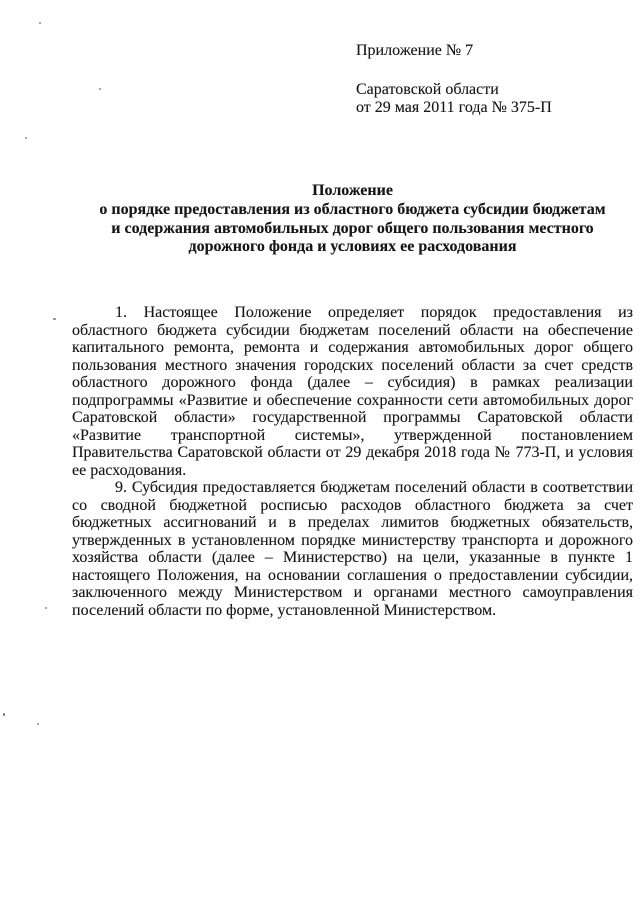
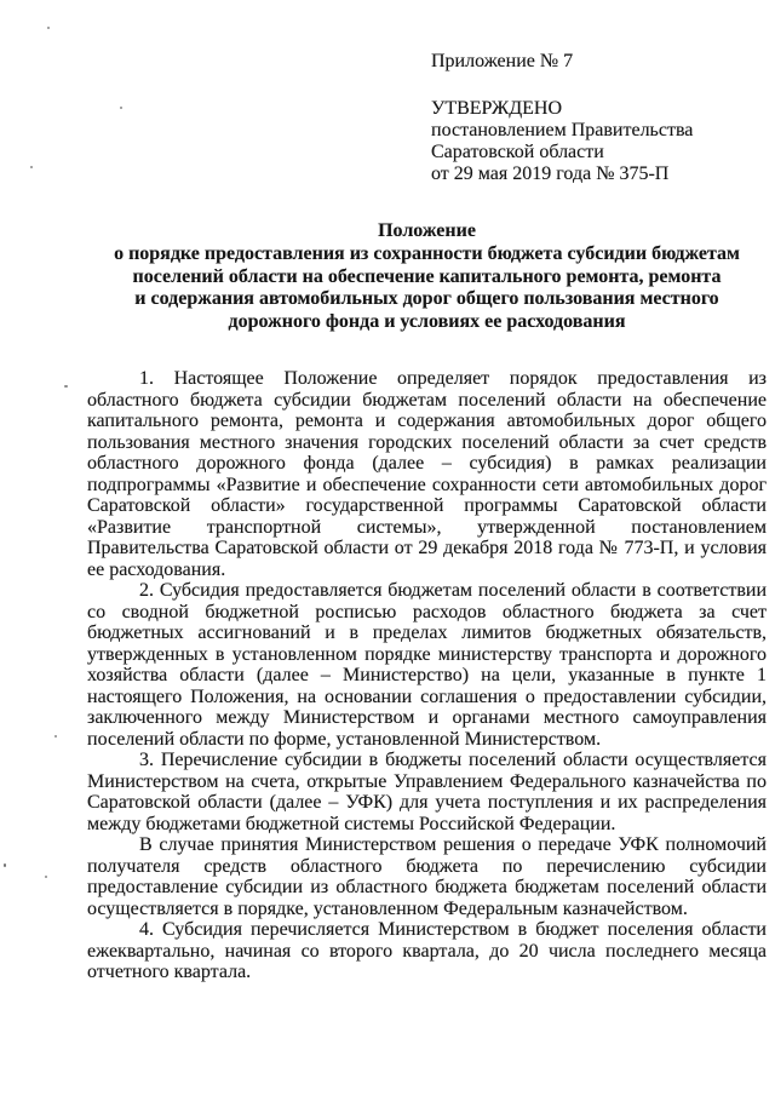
  Приложение № 7
+ УТВЕРЖДЕНО
+ постановлением Правительства
  Саратовской области
- от 29 мая 2011 года № 375-П
+ от 29 мая 2019 года № 375-П
  Положение
- о порядке предоставления из областного бюджета субсидии бюджетам
+ о порядке предоставления из сохранности бюджета субсидии бюджетам
+ поселений области на обеспечение капитального ремонта, ремонта
  и содержания автомобильных дорог общего пользования местного
  дорожного фонда и условиях ее расходования
  1. Настоящее Положение определяет порядок предоставления из областного бюджета субсидии бюджетам поселений области на обеспечение капитального ремонта, ремонта и содержания автомобильных дорог общего пользования местного значения городских поселений области за счет средств областного дорожного фонда (далее – субсидия) в рамках реализации подпрограммы «Развитие и обеспечение сохранности сети автомобильных дорог Саратовской области» государственной программы Саратовской области «Развитие транспортной системы», утвержденной постановлением Правительства Саратовской области от 29 декабря 2018 года № 773-П, и условия ее расходования.
- 9. Субсидия предоставляется бюджетам поселений области в соответствии со сводной бюджетной росписью расходов областного бюджета за счет бюджетных ассигнований и в пределах лимитов бюджетных обязательств, утвержденных в установленном порядке министерству транспорта и дорожного хозяйства области (далее – Министерство) на цели, указанные в пункте 1 настоящего Положения, на основании соглашения о предоставлении субсидии, заключенного между Министерством и органами местного самоуправления поселений области по форме, установленной Министерством.
+ 2. Субсидия предоставляется бюджетам поселений области в соответствии со сводной бюджетной росписью расходов областного бюджета за счет бюджетных ассигнований и в пределах лимитов бюджетных обязательств, утвержденных в установленном порядке министерству транспорта и дорожного хозяйства области (далее – Министерство) на цели, указанные в пункте 1 настоящего Положения, на основании соглашения о предоставлении субсидии, заключенного между Министерством и органами местного самоуправления поселений области по форме, установленной Министерством.
+ 3. Перечисление субсидии в бюджеты поселений области осуществляется Министерством на счета, открытые Управлением Федерального казначейства по Саратовской области (далее – УФК) для учета поступления и их распределения между бюджетами бюджетной системы Российской Федерации.
+ В случае принятия Министерством решения о передаче УФК полномочий получателя средств областного бюджета по перечислению субсидии предоставление субсидии из областного бюджета бюджетам поселений области осуществляется в порядке, установленном Федеральным казначейством.
+ 4. Субсидия перечисляется Министерством в бюджет поселения области ежеквартально, начиная со второго квартала, до 20 числа последнего месяца отчетного квартала.
